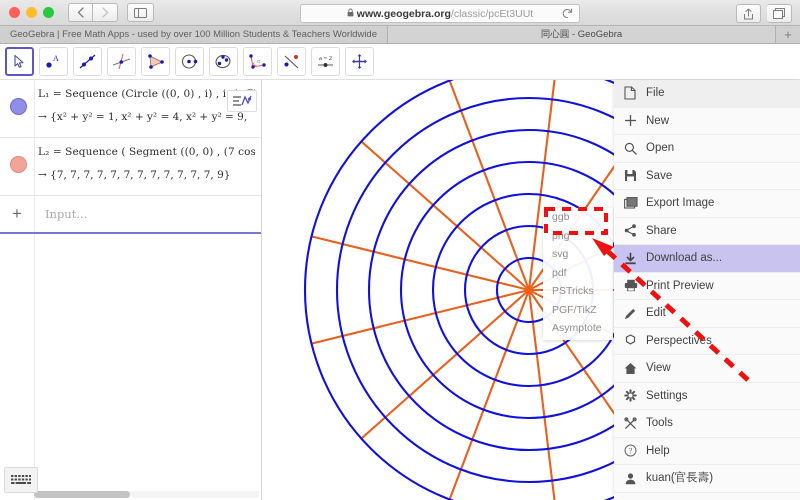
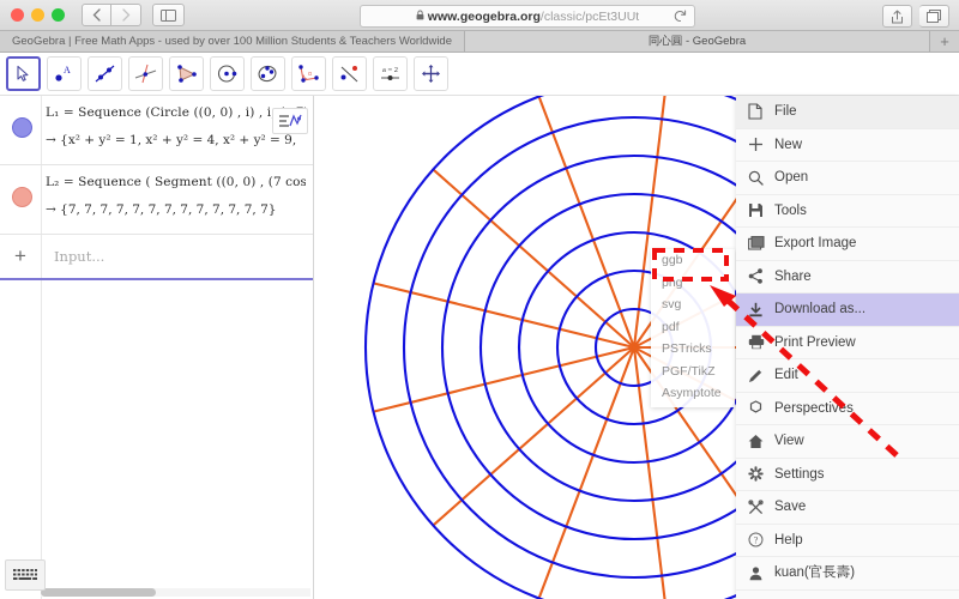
  www.geogebra.org/classic/pcEt3UUt
  GeoGebra | Free Math Apps - used by over 100 Million Students & Teachers Worldwide
  同心圓 - GeoGebra
  +
  A
  L₁ = Sequence (Circle ((0, 0) , i) , i
  → {x² + y² = 1, x² + y² = 4, x² + y² = 9,
  L₂ = Sequence ( Segment ((0, 0) , (7 cos
- → {7, 7, 7, 7, 7, 7, 7, 7, 7, 7, 7, 7, 9}
+ → {7, 7, 7, 7, 7, 7, 7, 7, 7, 7, 7, 7, 7}
  +
  Input...
  ggb
  png
  svg
  pdf
  PSTricks
  PGF/TikZ
  Asymptote
  File
  New
  Open
- Save
+ Tools
  Export Image
  Share
  Download as...
  Print Preview
  Edit
  Perspectives
  View
  Settings
- Tools
+ Save
  ?
  Help
  kuan(官長壽)
